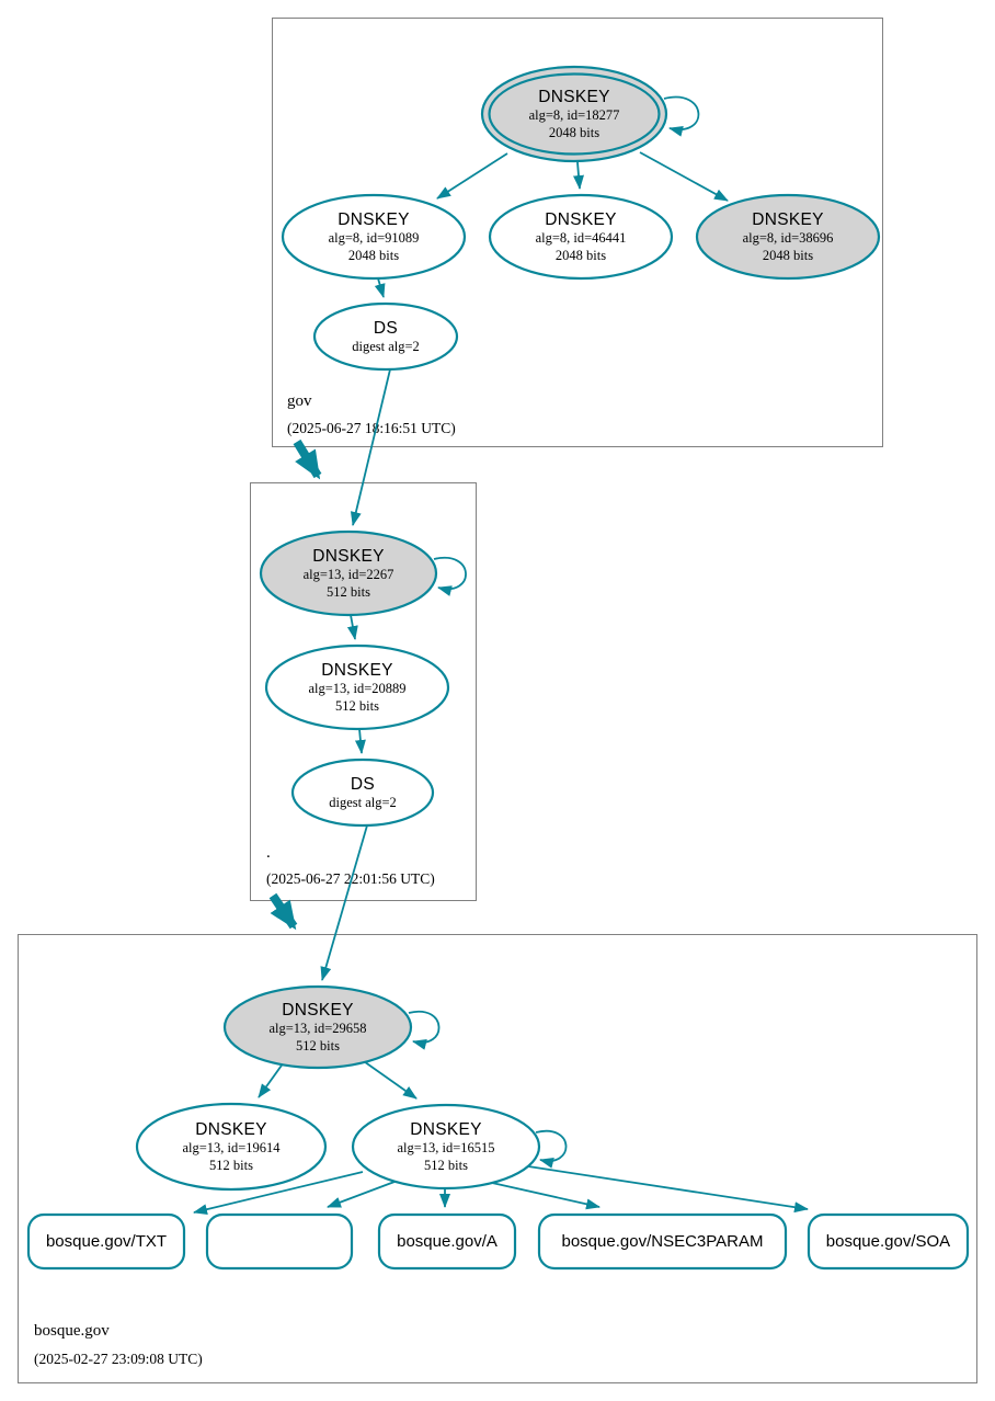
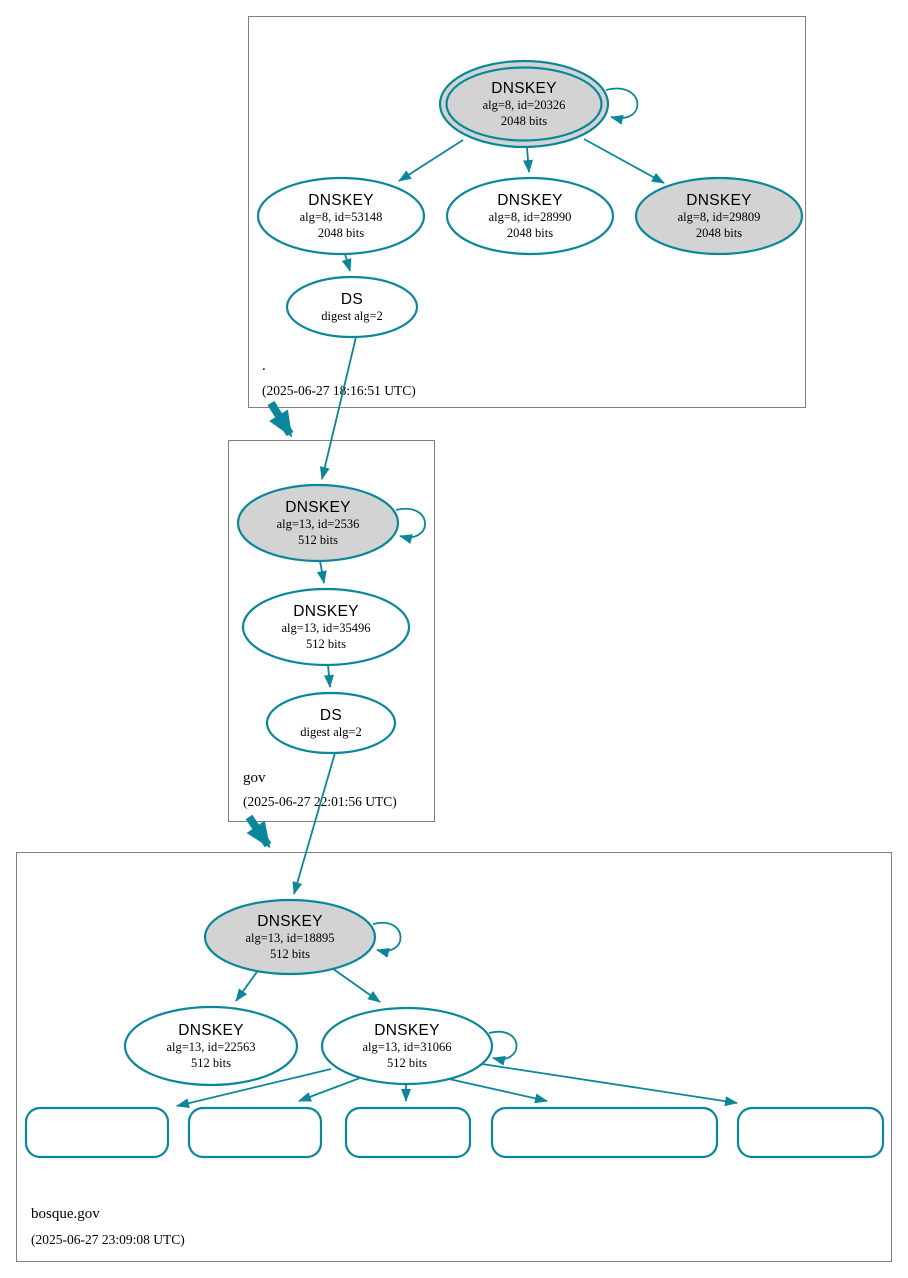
  DNSKEY
- alg=8, id=18277
+ alg=8, id=20326
  2048 bits
  DNSKEY
- alg=8, id=91089
+ alg=8, id=53148
  2048 bits
  DNSKEY
- alg=8, id=46441
+ alg=8, id=28990
  2048 bits
  DNSKEY
- alg=8, id=38696
+ alg=8, id=29809
  2048 bits
  DS
  digest alg=2
- gov
+ .
  (2025-06-27 1:16:51 UTC)
  DNSKEY
- alg=13, id=2267
+ alg=13, id=2536
  512 bits
  DNSKEY
- alg=13, id=20889
+ alg=13, id=35496
  512 bits
  DS
  digest alg=2
- .
+ gov
  (2025-06-27 22:01:56 UTC)
  DNSKEY
- alg=13, id=29658
+ alg=13, id=18895
  512 bits
  DNSKEY
- alg=13, id=19614
+ alg=13, id=22563
  512 bits
  DNSKEY
- alg=13, id=16515
+ alg=13, id=31066
  512 bits
- bosque.gov/TXT
- bosque.gov/A
- bosque.gov/NSEC3PARAM
- bosque.gov/SOA
  bosque.gov
- (2025-02-27 23:09:08 UTC)
+ (2025-06-27 23:09:08 UTC)
